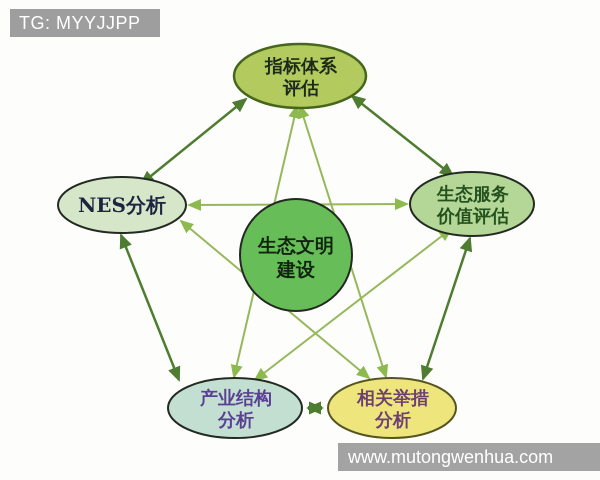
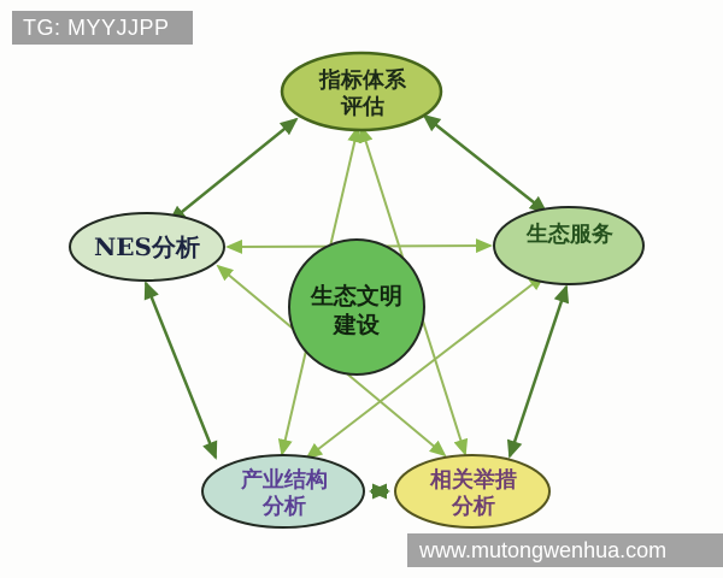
  生态文明
  建设
  指标体系
  评估
  NES分析
  生态服务
- 价值评估
  产业结构
  分析
  相关举措
  分析
  TG: MYYJJPP
  www.mutongwenhua.com
